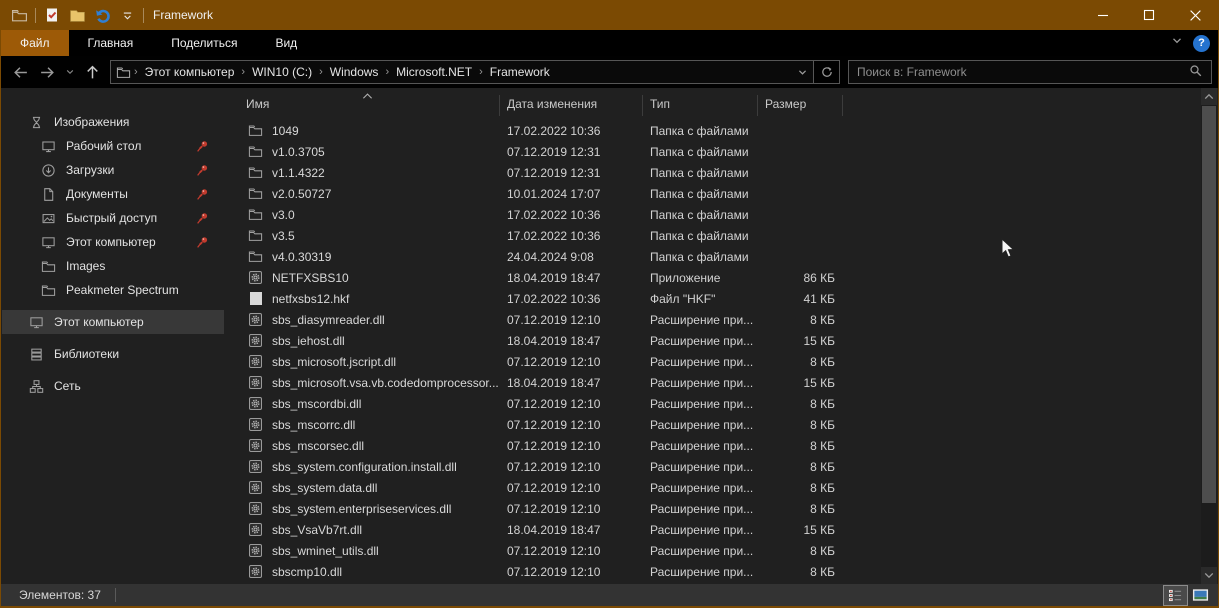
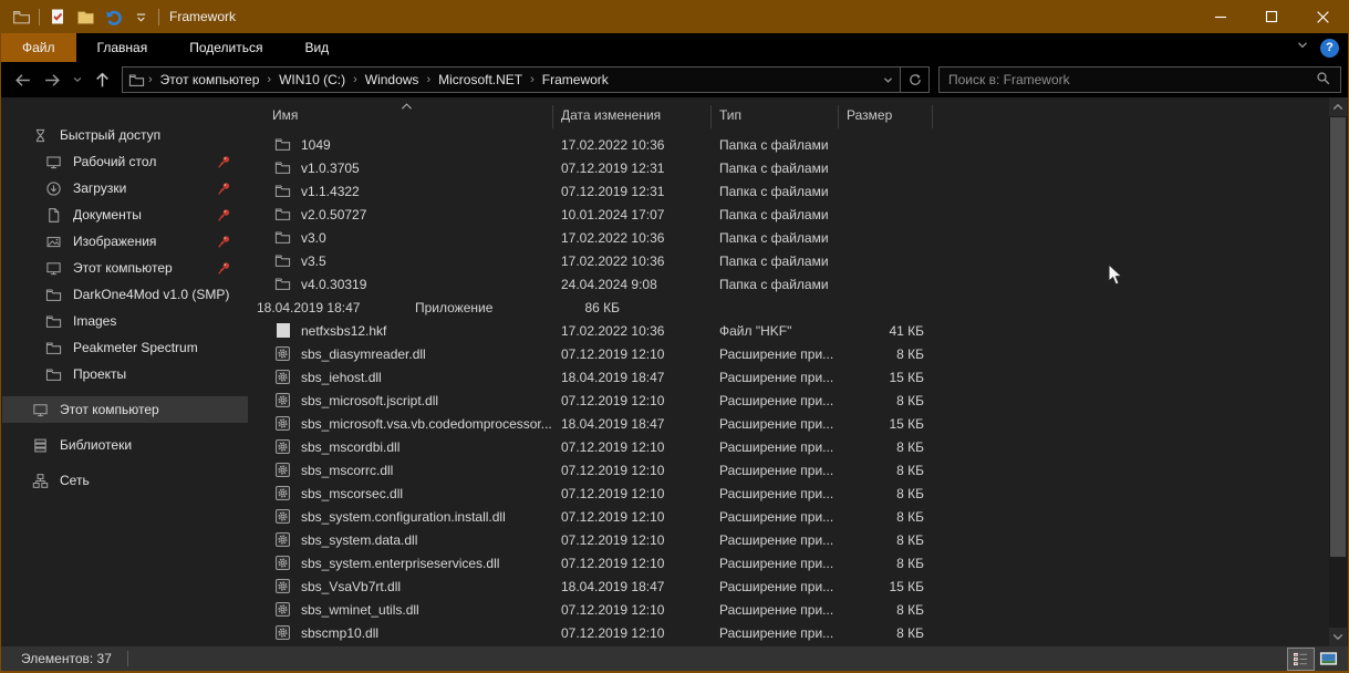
  Framework
  Файл
  Главная
  Поделиться
  Вид
  ?
  ›
  Этот компьютер
  ›
  WIN10 (C:)
  ›
  Windows
  ›
  Microsoft.NET
  ›
  Framework
  Поиск в: Framework
- Изображения
+ Быстрый доступ
  Рабочий стол
  Загрузки
  Документы
- Быстрый доступ
+ Изображения
  Этот компьютер
+ DarkOne4Mod v1.0 (SMP)
  Images
  Peakmeter Spectrum
+ Проекты
  Этот компьютер
  Библиотеки
  Сеть
  Имя
  Дата изменения
  Тип
  Размер
  1049
  17.02.2022 10:36
  Папка с файлами
  v1.0.3705
  07.12.2019 12:31
  Папка с файлами
  v1.1.4322
  07.12.2019 12:31
  Папка с файлами
  v2.0.50727
  10.01.2024 17:07
  Папка с файлами
  v3.0
  17.02.2022 10:36
  Папка с файлами
  v3.5
  17.02.2022 10:36
  Папка с файлами
  v4.0.30319
  24.04.2024 9:08
  Папка с файлами
- NETFXSBS10
  18.04.2019 18:47
  Приложение
  86 КБ
  netfxsbs12.hkf
  17.02.2022 10:36
  Файл "HKF"
  41 КБ
  sbs_diasymreader.dll
  07.12.2019 12:10
  Расширение при...
  8 КБ
  sbs_iehost.dll
  18.04.2019 18:47
  Расширение при...
  15 КБ
  sbs_microsoft.jscript.dll
  07.12.2019 12:10
  Расширение при...
  8 КБ
  sbs_microsoft.vsa.vb.codedomprocessor...
  18.04.2019 18:47
  Расширение при...
  15 КБ
  sbs_mscordbi.dll
  07.12.2019 12:10
  Расширение при...
  8 КБ
  sbs_mscorrc.dll
  07.12.2019 12:10
  Расширение при...
  8 КБ
  sbs_mscorsec.dll
  07.12.2019 12:10
  Расширение при...
  8 КБ
  sbs_system.configuration.install.dll
  07.12.2019 12:10
  Расширение при...
  8 КБ
  sbs_system.data.dll
  07.12.2019 12:10
  Расширение при...
  8 КБ
  sbs_system.enterpriseservices.dll
  07.12.2019 12:10
  Расширение при...
  8 КБ
  sbs_VsaVb7rt.dll
  18.04.2019 18:47
  Расширение при...
  15 КБ
  sbs_wminet_utils.dll
  07.12.2019 12:10
  Расширение при...
  8 КБ
  sbscmp10.dll
  07.12.2019 12:10
  Расширение при...
  8 КБ
  Элементов: 37
